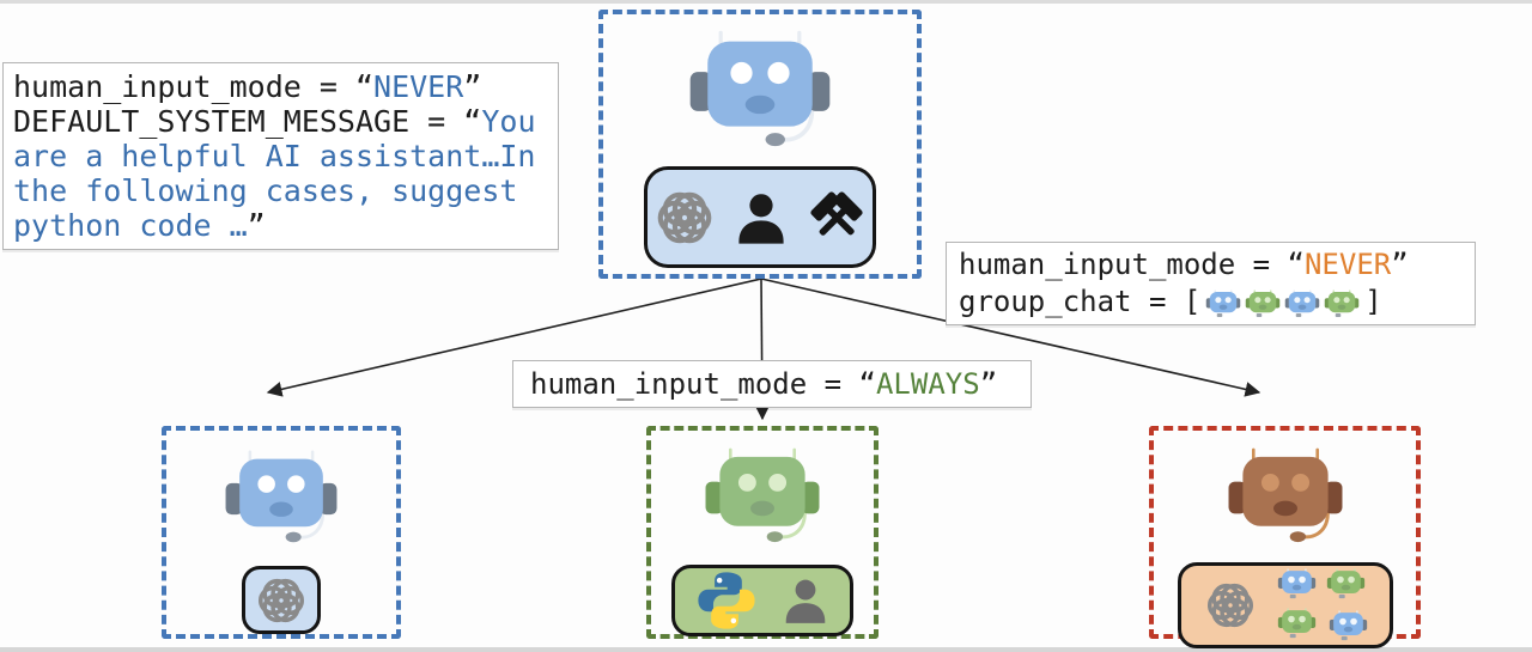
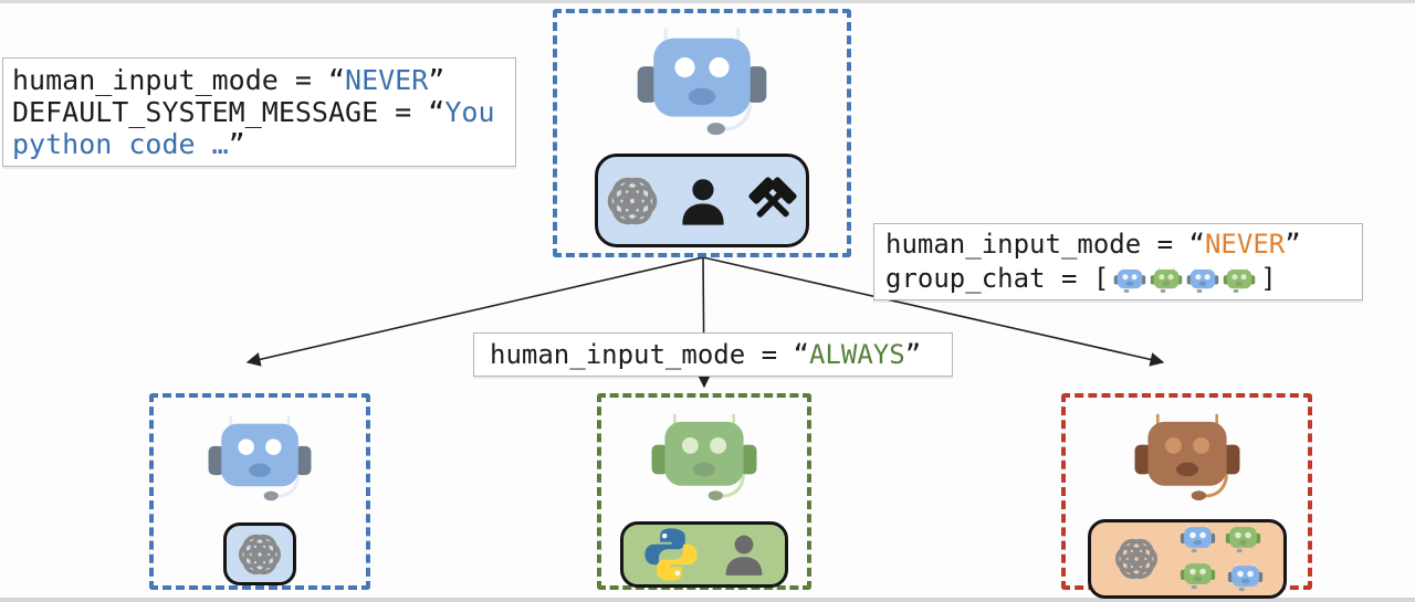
  human_input_mode = “
  NEVER
  ”
  DEFAULT_SYSTEM_MESSAGE = “
  You
- are a helpful AI assistant…In
- the following cases, suggest
  python code …
  ”
  human_input_mode = “
  NEVER
  ”
  group_chat = [
  ]
  human_input_mode = “
  ALWAYS
  ”
